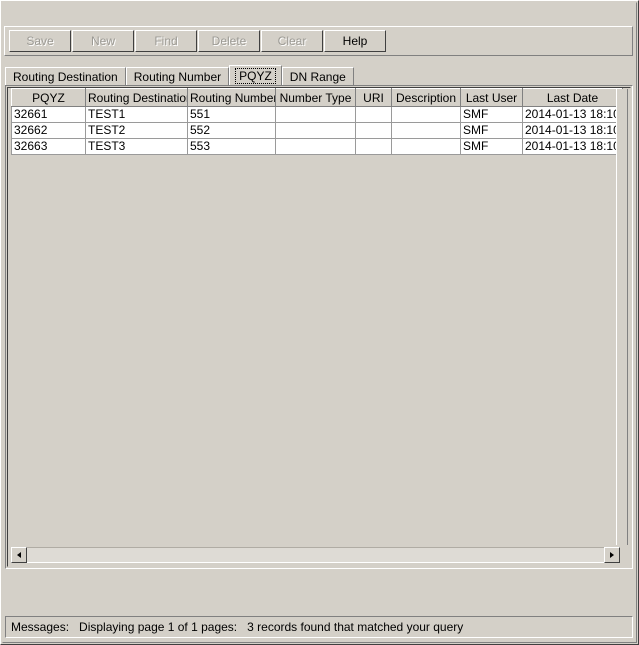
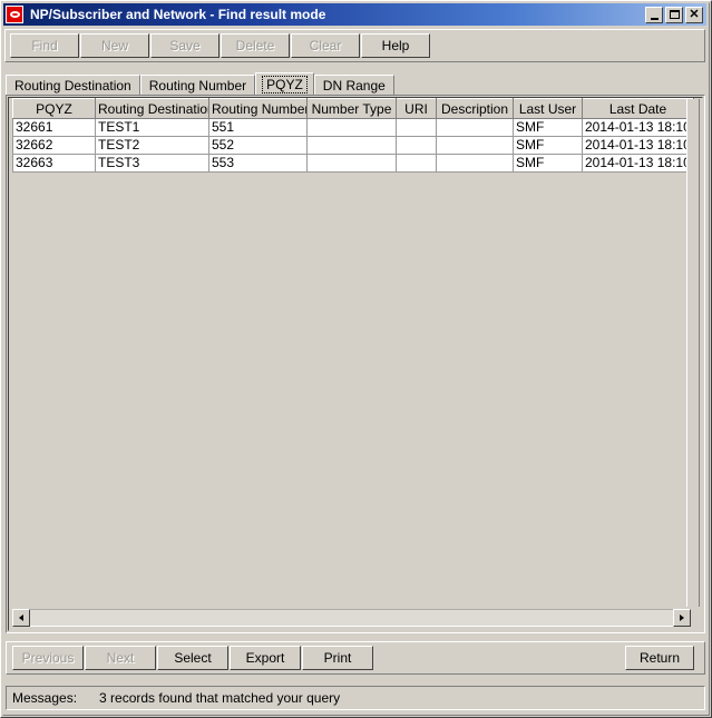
+ NP/Subscriber and Network - Find result mode
+ ✕
- Save
+ Find
  New
- Find
+ Save
  Delete
  Clear
  Help
  Routing Destination
  Routing Number
  PQYZ
  DN Range
  PQYZ	Routing Destinatio	Routing Numbe	Number Type	URI	Description	Last User	Last Date
  32661	TEST1	551				SMF	2014-01-13 18:1
  32662	TEST2	552				SMF	2014-01-13 18:1
  32663	TEST3	553				SMF	2014-01-13 18:1
+ Previous
+ Next
+ Select
+ Export
+ Print
+ Return
  Messages:
- Displaying page 1 of 1 pages:
  3 records found that matched your query
